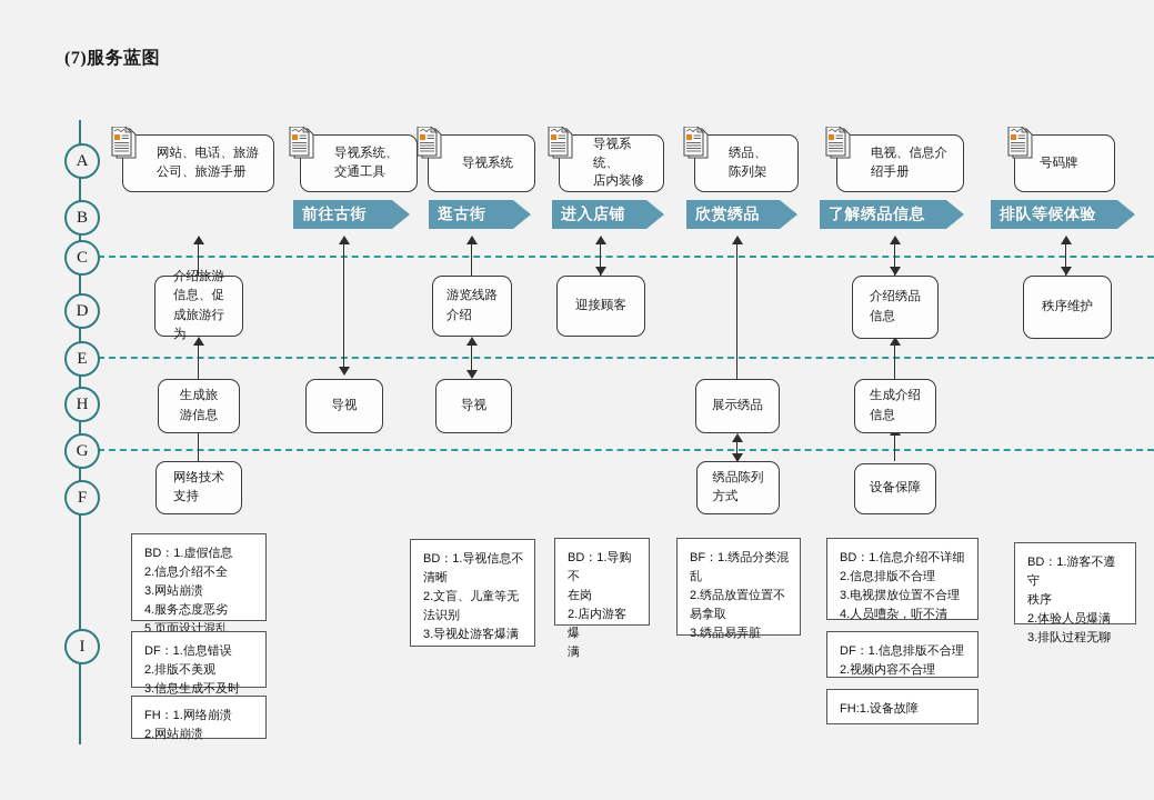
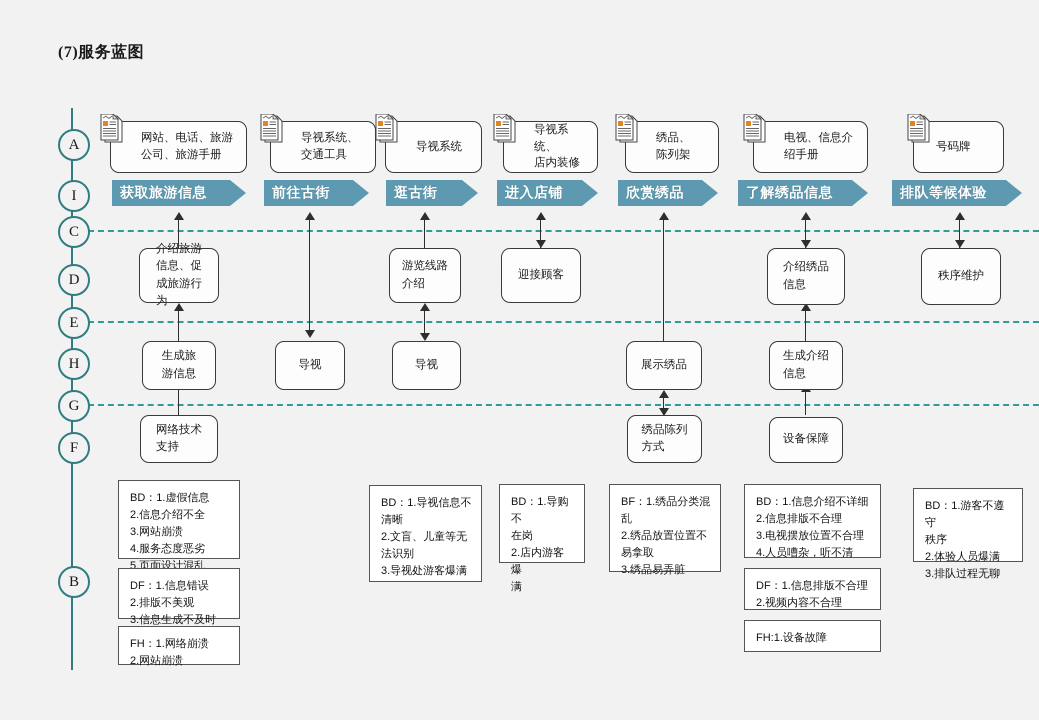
  (7)服务蓝图
  A
- B
+ I
  C
  D
  E
  H
  G
  F
- I
+ B
  网站、电话、旅游
  公司、旅游手册
  导视系统、
  交通工具
  导视系统
  导视系统、
  店内装修
  绣品、
  陈列架
  电视、信息介
  绍手册
  号码牌
+ 获取旅游信息
  前往古街
  逛古街
  进入店铺
  欣赏绣品
  了解绣品信息
  排队等候体验
  介绍旅游
  信息、促
  成旅游行
  为
  游览线路
  介绍
  迎接顾客
  介绍绣品
  信息
  秩序维护
  生成旅
  游信息
  导视
  导视
  展示绣品
  生成介绍
  信息
  网络技术
  支持
  绣品陈列
  方式
  设备保障
  BD：1.虚假信息
  2.信息介绍不全
  3.网站崩溃
  4.服务态度恶劣
  5.页面设计混乱
  DF：1.信息错误
  2.排版不美观
  3.信息生成不及时
  FH：1.网络崩溃
  2.网站崩溃
  BD：1.导视信息不
  清晰
  2.文盲、儿童等无
  法识别
  3.导视处游客爆满
  BD：1.导购不
  在岗
  2.店内游客爆
  满
  BF：1.绣品分类混
  乱
  2.绣品放置位置不
  易拿取
  3.绣品易弄脏
  BD：1.信息介绍不详细
  2.信息排版不合理
  3.电视摆放位置不合理
  4.人员嘈杂，听不清
  DF：1.信息排版不合理
  2.视频内容不合理
  FH:1.设备故障
  BD：1.游客不遵守
  秩序
  2.体验人员爆满
  3.排队过程无聊
